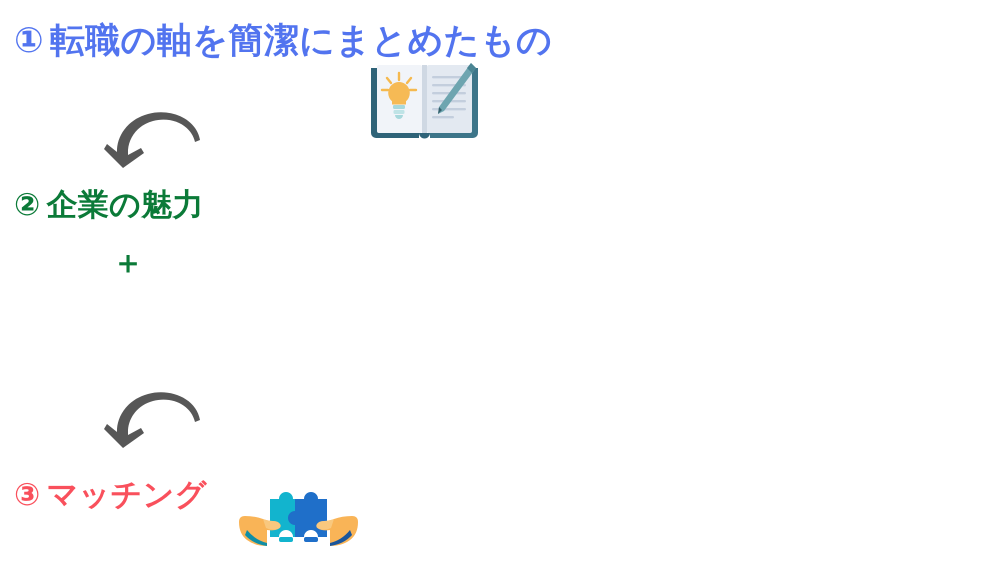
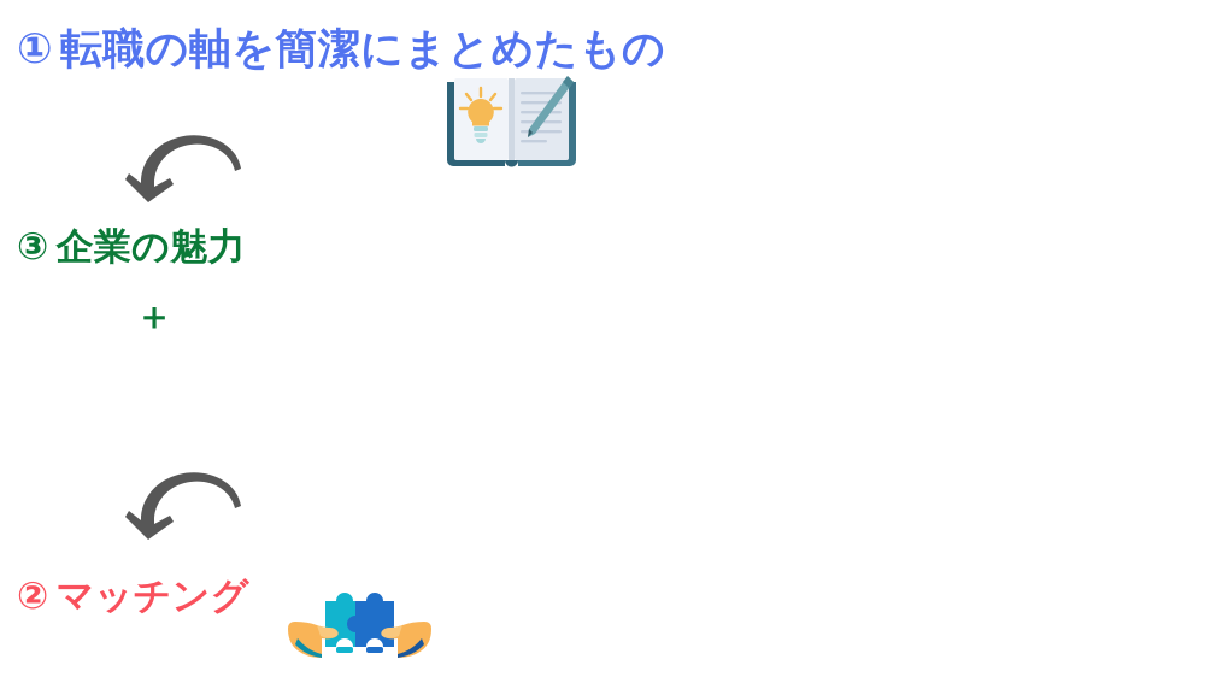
  ① 転職の軸を簡潔にまとめたもの
- ② 企業の魅力
+ ③ 企業の魅力
  ＋
- ③ マッチング
+ ② マッチング
